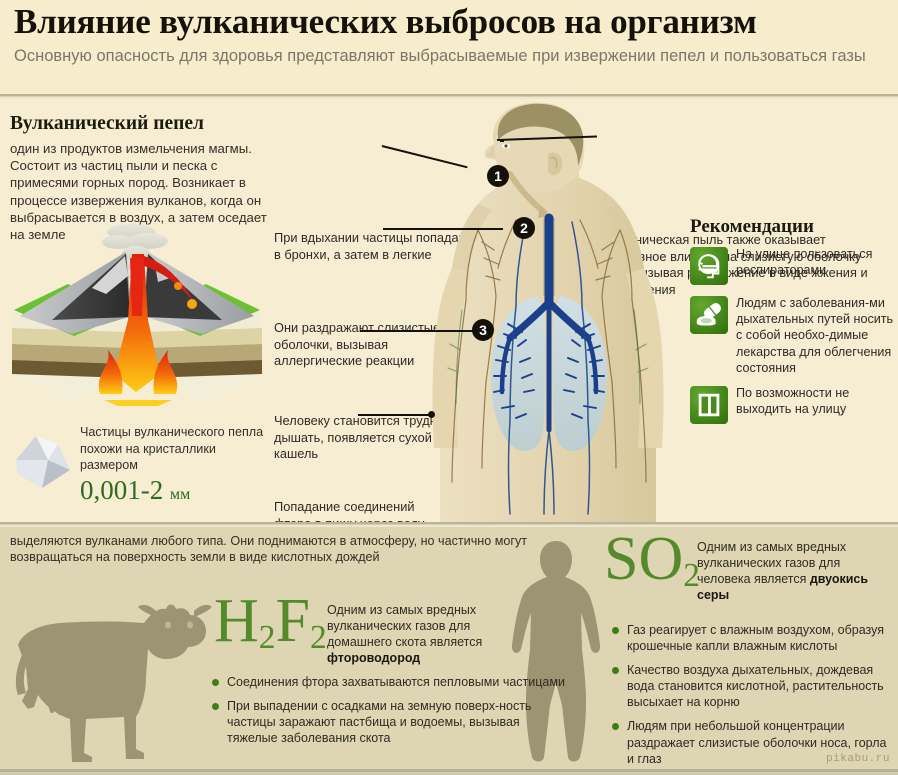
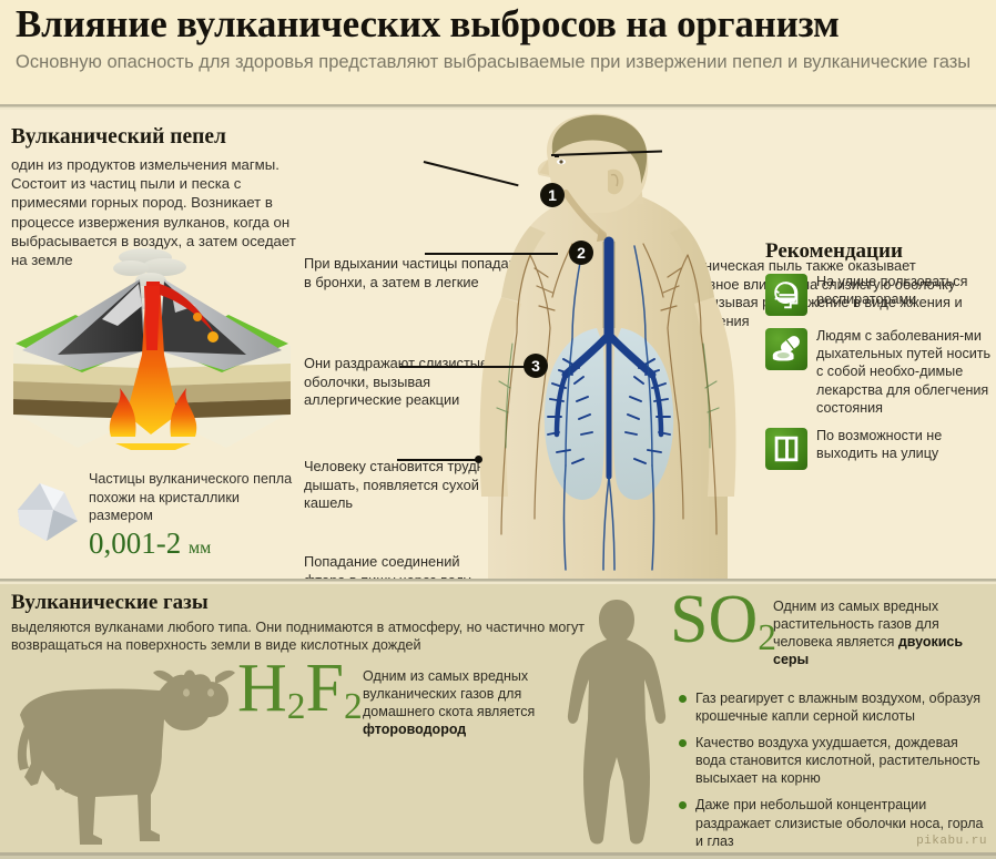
  Влияние вулканических выбросов на организм
- Основную опасность для здоровья представляют выбрасываемые при извержении пепел и пользоваться газы
+ Основную опасность для здоровья представляют выбрасываемые при извержении пепел и вулканические газы
  Вулканический пепел
  один из продуктов измельчения магмы. Состоит из частиц пыли и песка с примесями горных пород. Возникает в процессе извержения вулканов, когда он выбрасывается в воздух, а затем оседает на земле
  Частицы вулканического пепла похожи на кристаллики размером
  0,001-2 мм
  При вдыхании частицы попада в бронхи, а затем в легкие
  Они раздражают слизисты оболочки, вызывая аллергические реакции
  Человеку становится труд дышать, появляется сухой кашель
  1
  2
  3
  Рекомендации
  На улице пользоваться респираторами
  Людям с заболевания-ми дыхательных путей носить с собой необхо-димые лекарства для облегчения состояния
  По возможности не выходить на улицу
+ Вулканические газы
  выделяются вулканами любого типа. Они поднимаются в атмосферу, но частично могут возвращаться на поверхность земли в виде кислотных дождей
  H2F2
  SO2
  Одним из самых вредных вулканических газов для домашнего скота является фтороводород
- Одним из самых вредных вулканических газов для человека является двуокись серы
+ Одним из самых вредных растительность газов для человека является двуокись серы
- Соединения фтора захватываются пепловыми частицами
- При выпадении с осадками на земную поверх-ность частицы заражают пастбища и водоемы, вызывая тяжелые заболевания скота
- Газ реагирует с влажным воздухом, образуя крошечные капли влажным кислоты
+ Газ реагирует с влажным воздухом, образуя крошечные капли серной кислоты
- Качество воздуха дыхательных, дождевая вода становится кислотной, растительность высыхает на корню
+ Качество воздуха ухудшается, дождевая вода становится кислотной, растительность высыхает на корню
- Людям при небольшой концентрации раздражает слизистые оболочки носа, горла и глаз
+ Даже при небольшой концентрации раздражает слизистые оболочки носа, горла и глаз
